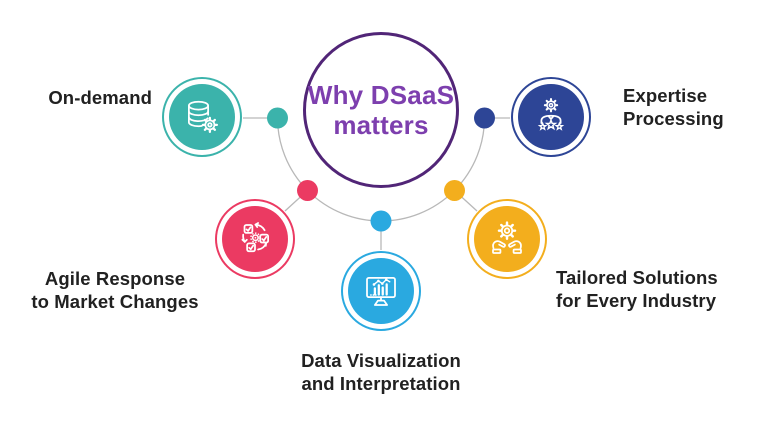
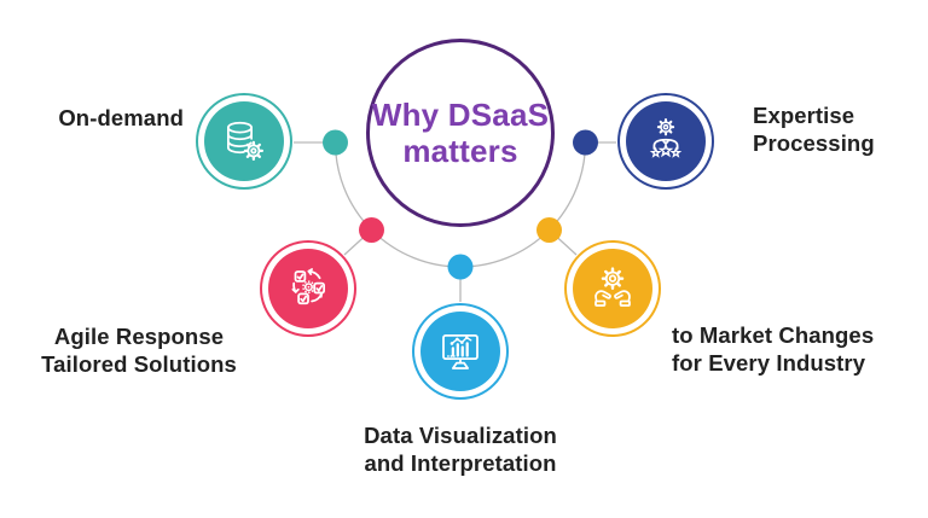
  Why DSaaS matters
  On-demand
  Expertise
  Processing
  Agile Response
- to Market Changes
+ Tailored Solutions
  Data Visualization
  and Interpretation
- Tailored Solutions
+ to Market Changes
  for Every Industry
